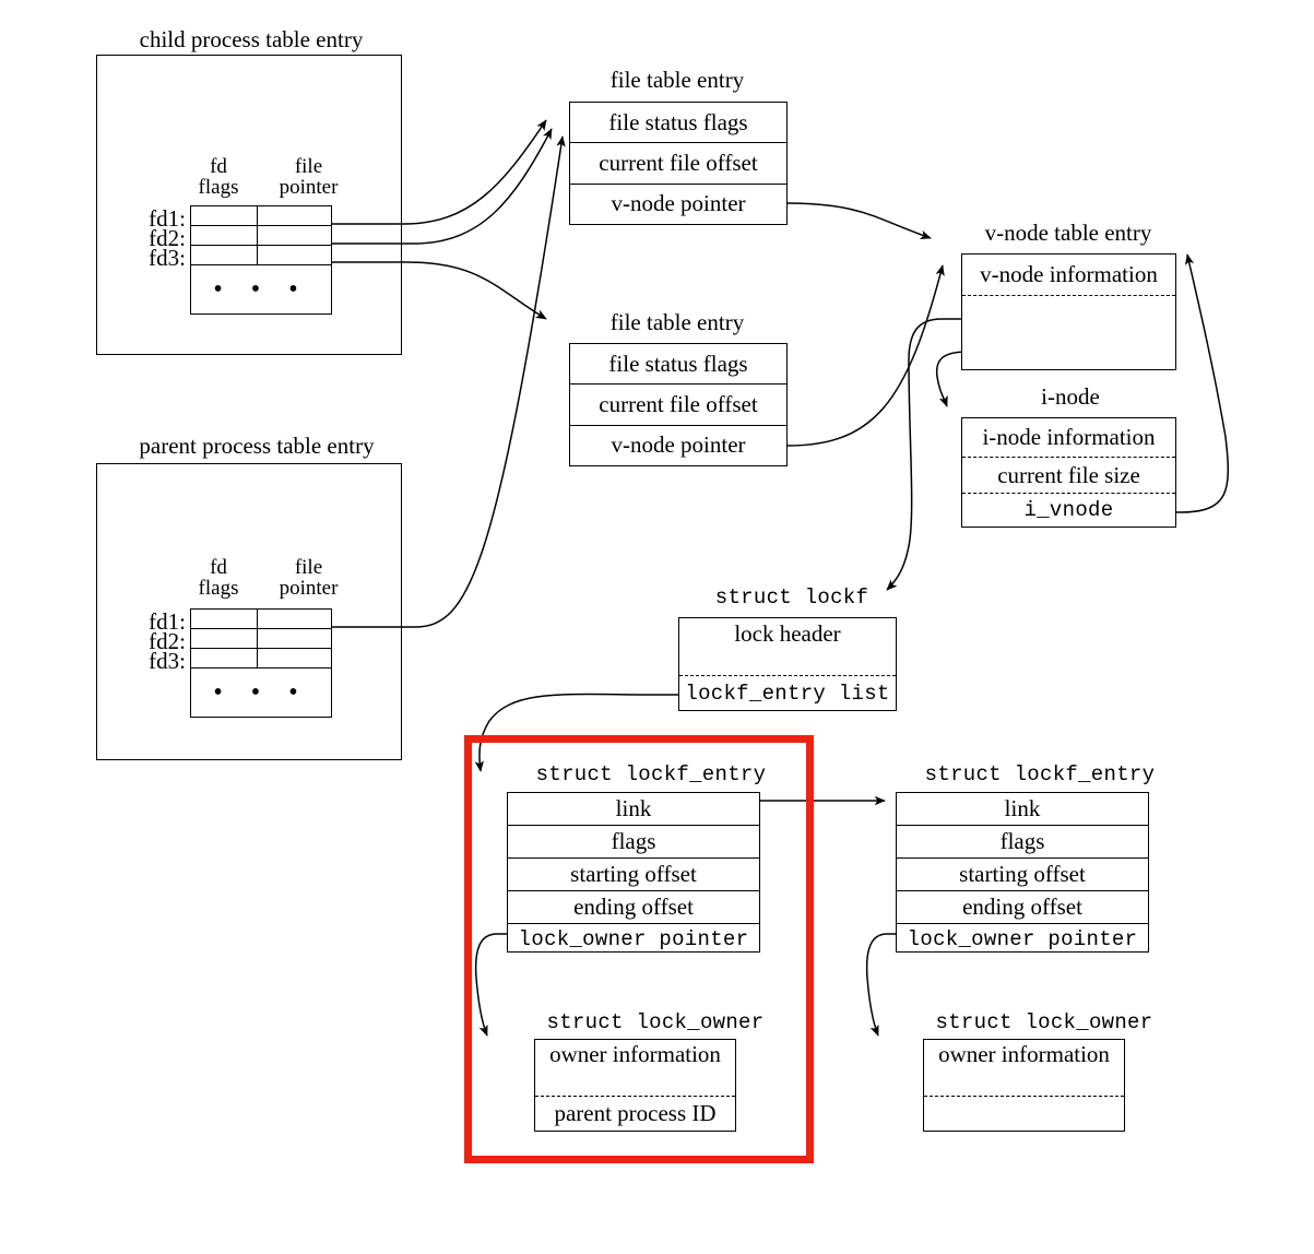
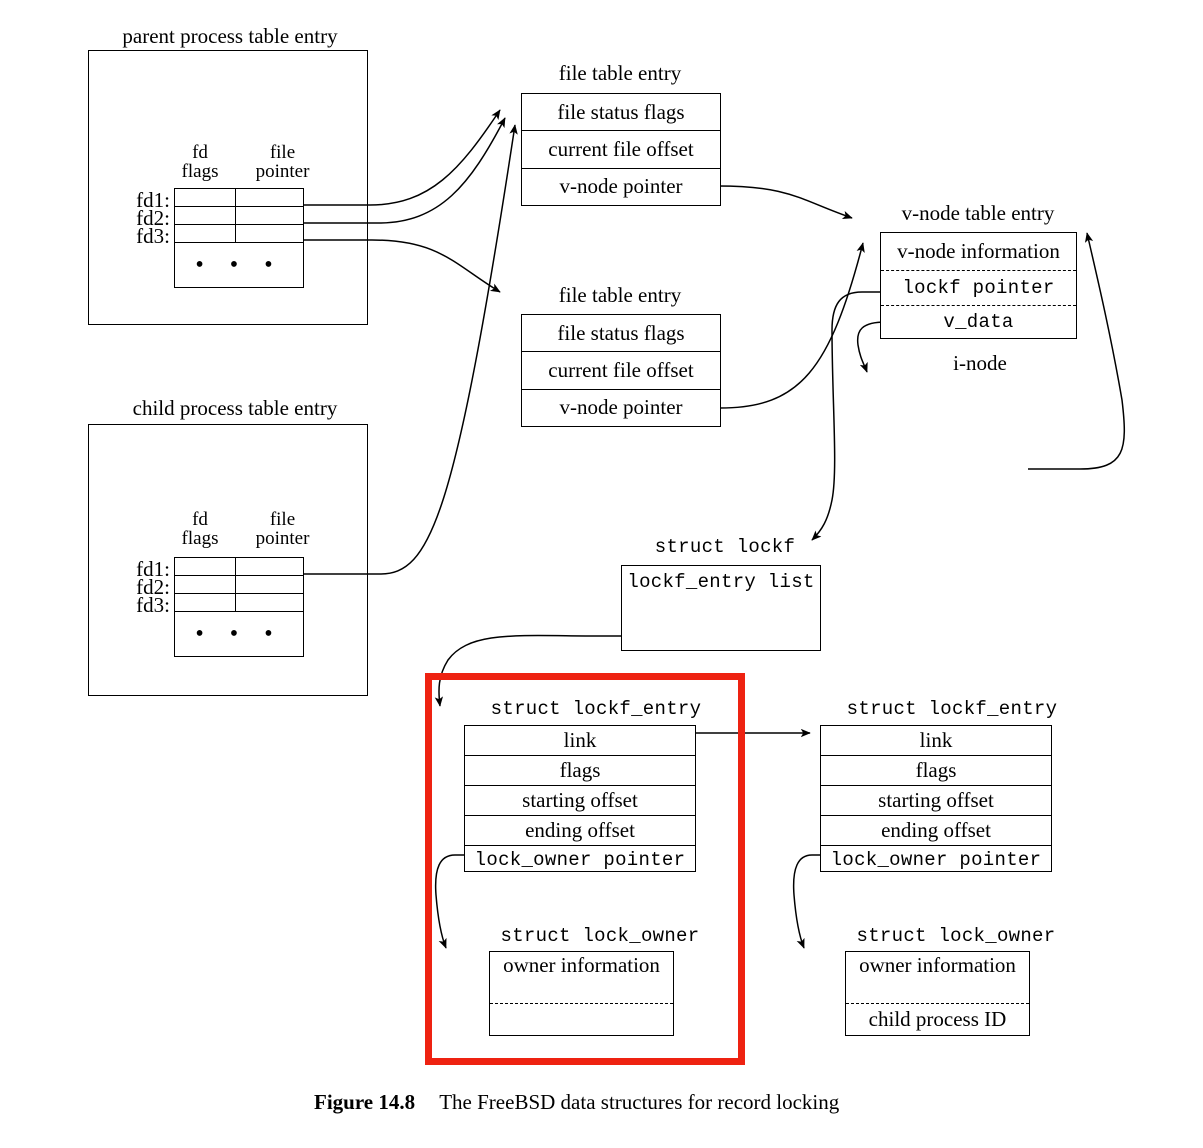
- child process table entry
+ parent process table entry
  fd
  flags
  file
  pointer
  fd1:
  fd2:
  fd3:
  • • •
- parent process table entry
+ child process table entry
  fd
  flags
  file
  pointer
  fd1:
  fd2:
  fd3:
  • • •
  file table entry
  file status flags
  current file offset
  v-node pointer
  file table entry
  file status flags
  current file offset
  v-node pointer
  v-node table entry
  v-node information
+ lockf pointer
+ v_data
  i-node
- i-node information
- current file size
- i_vnode
  struct lockf
- lock header
  lockf_entry list
  struct lockf_entry
  link
  flags
  starting offset
  ending offset
  lock_owner pointer
  struct lock_owner
  owner information
- parent process ID
  struct lockf_entry
  link
  flags
  starting offset
  ending offset
  lock_owner pointer
  struct lock_owner
  owner information
+ child process ID
+ Figure 14.8 The FreeBSD data structures for record locking
